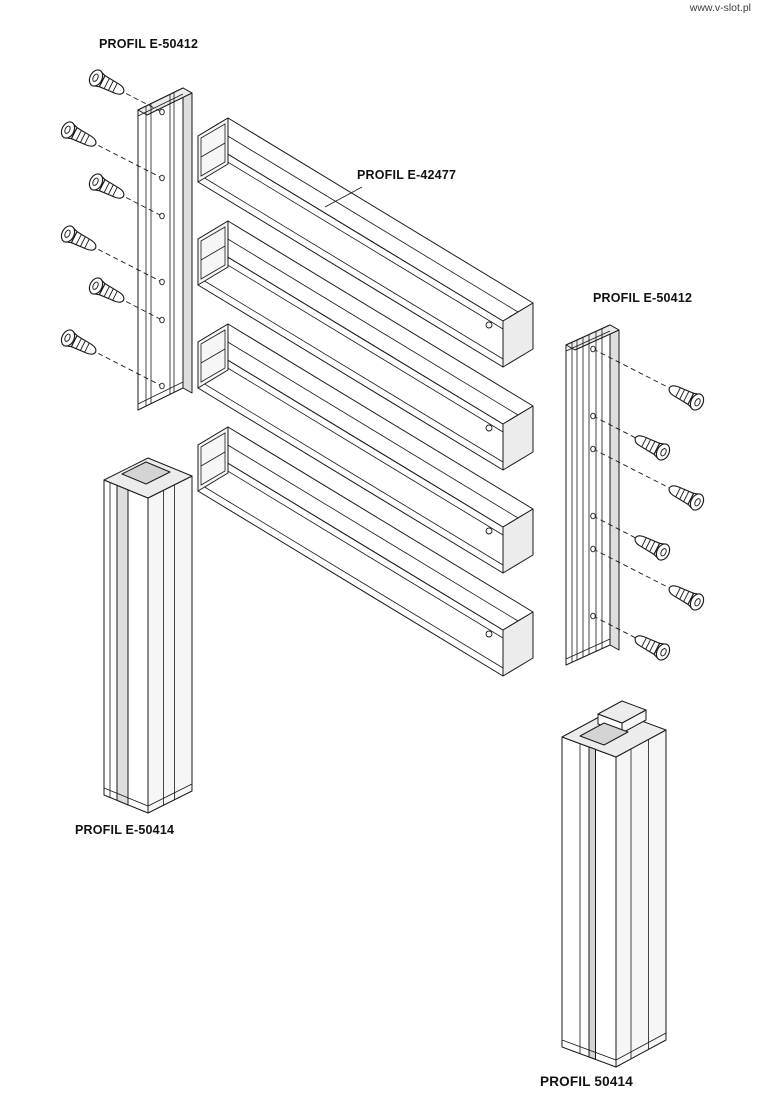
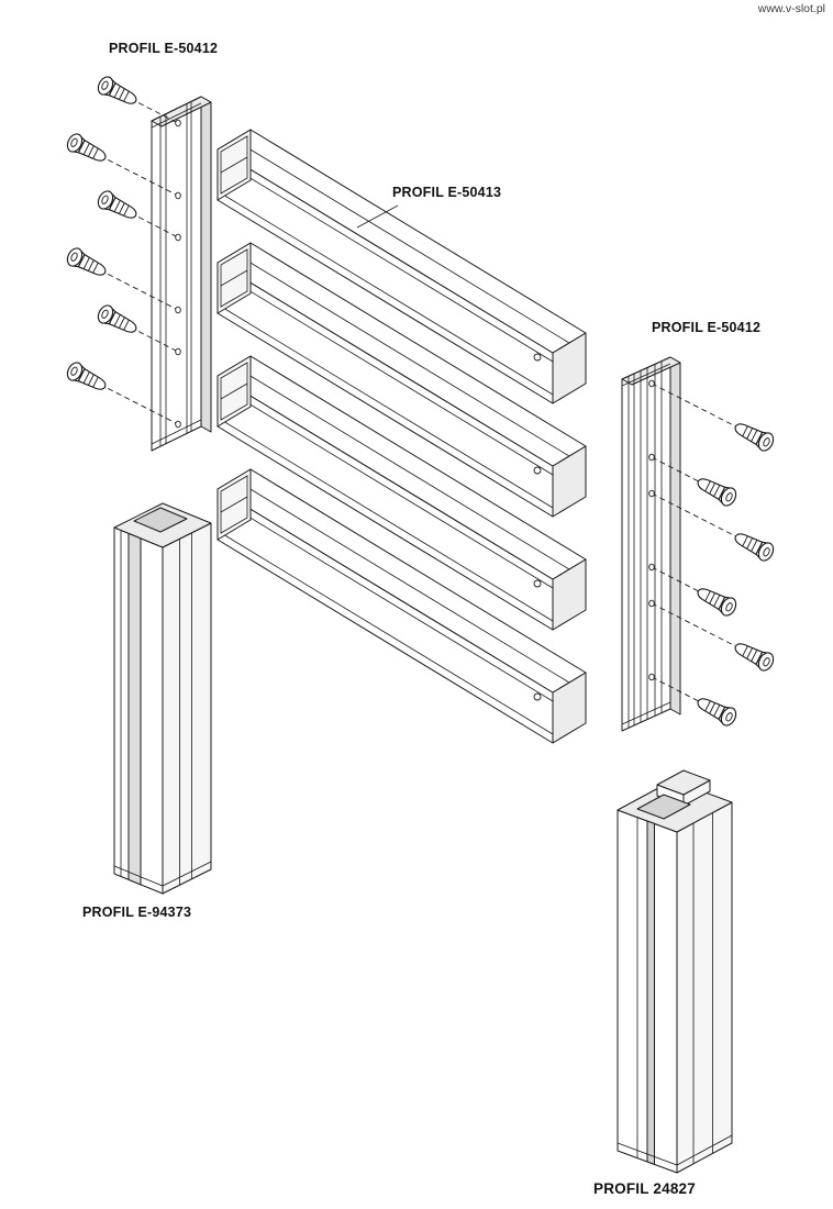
  www.v-slot.pl
  PROFIL E-50412
- PROFIL E-42477
+ PROFIL E-50413
  PROFIL E-50412
- PROFIL E-50414
+ PROFIL E-94373
- PROFIL 50414
+ PROFIL 24827
